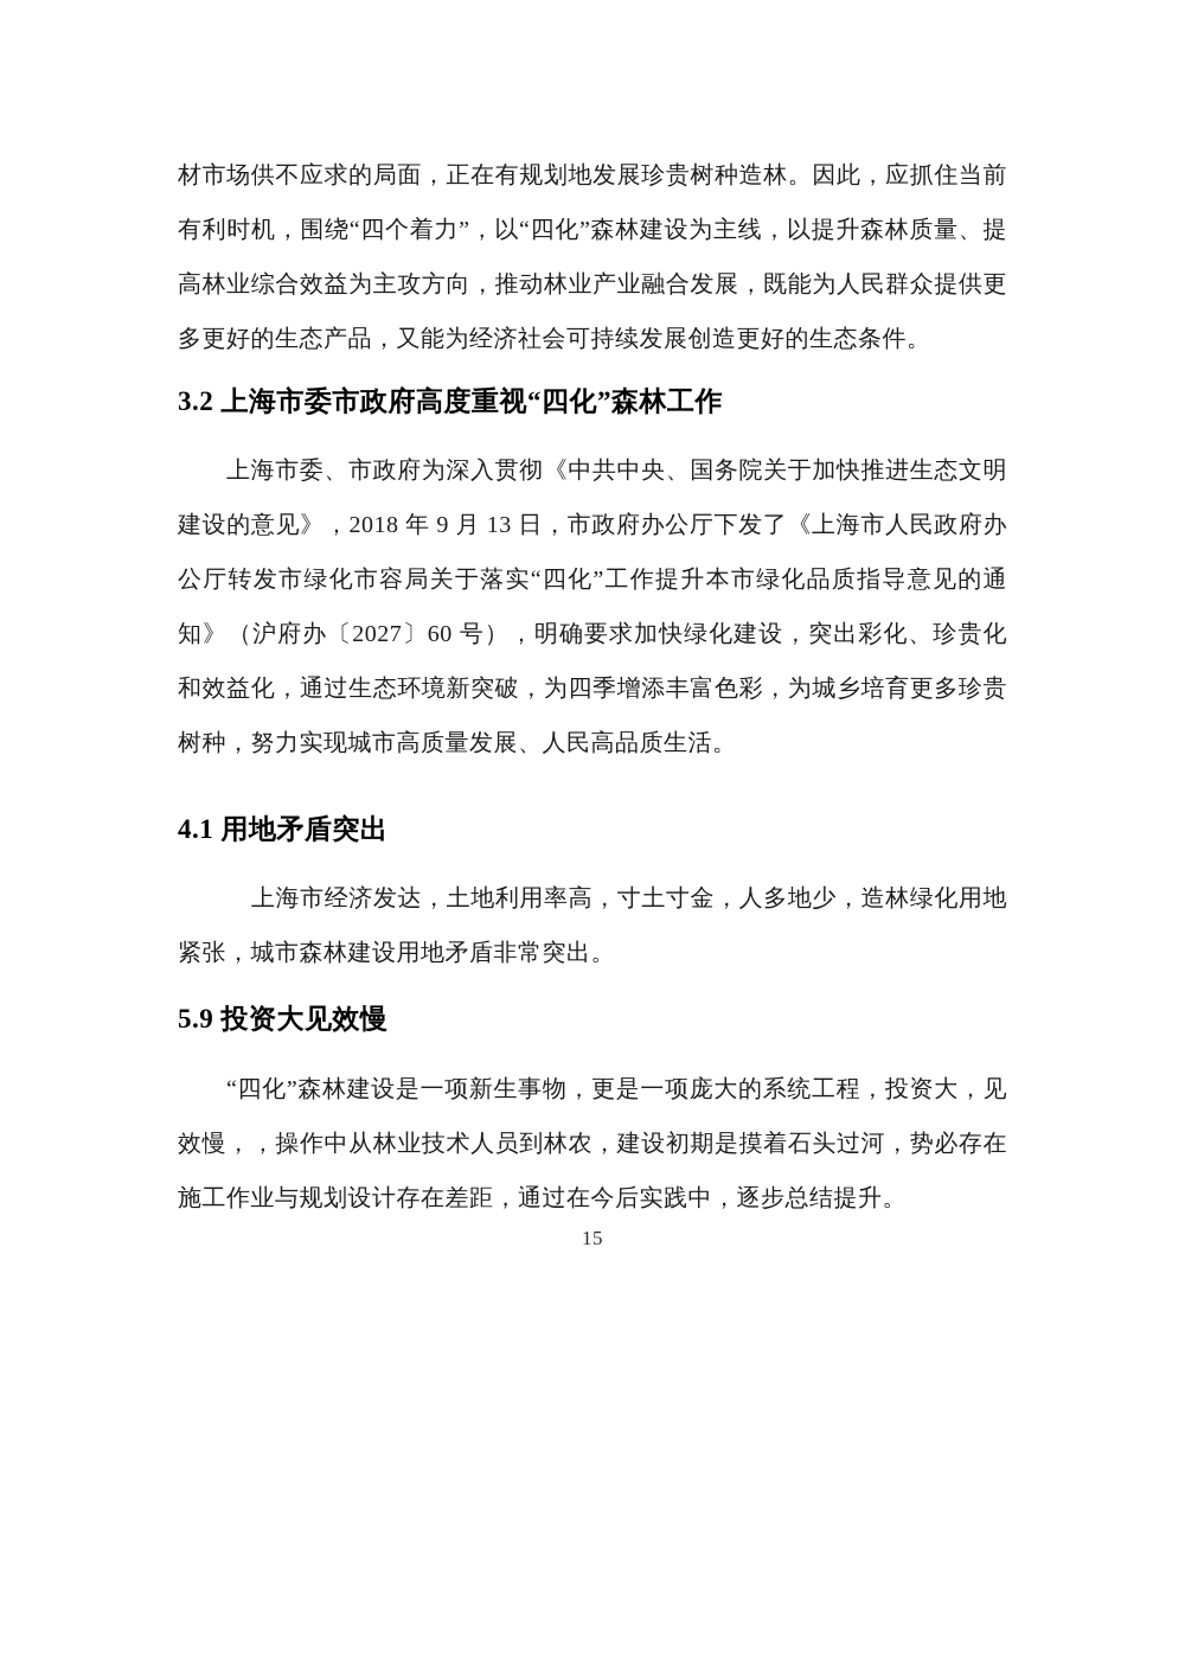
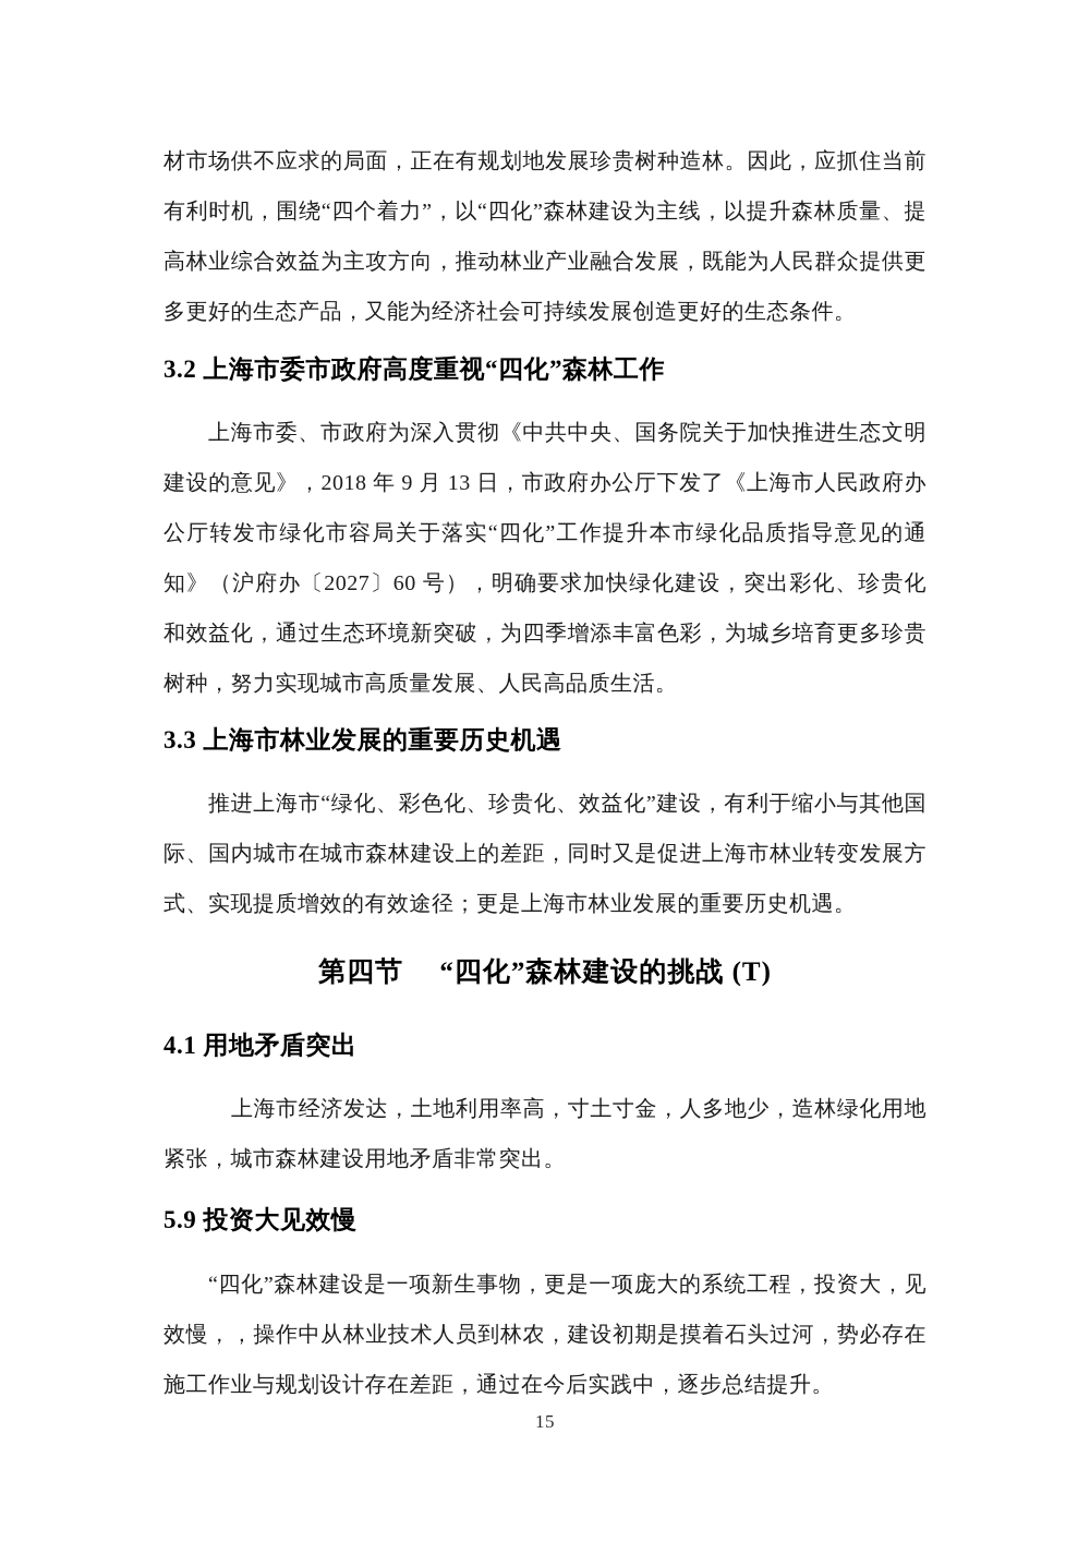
  材市场供不应求的局面，正在有规划地发展珍贵树种造林。因此，应抓住当前有利时机，围绕“四个着力”，以“四化”森林建设为主线，以提升森林质量、提高林业综合效益为主攻方向，推动林业产业融合发展，既能为人民群众提供更多更好的生态产品，又能为经济社会可持续发展创造更好的生态条件。
  3.2 上海市委市政府高度重视“四化”森林工作
  上海市委、市政府为深入贯彻《中共中央、国务院关于加快推进生态文明建设的意见》，2018 年 9 月 13 日，市政府办公厅下发了《上海市人民政府办公厅转发市绿化市容局关于落实“四化”工作提升本市绿化品质指导意见的通知》（沪府办〔2027〕60 号），明确要求加快绿化建设，突出彩化、珍贵化和效益化，通过生态环境新突破，为四季增添丰富色彩，为城乡培育更多珍贵树种，努力实现城市高质量发展、人民高品质生活。
+ 3.3 上海市林业发展的重要历史机遇
+ 推进上海市“绿化、彩色化、珍贵化、效益化”建设，有利于缩小与其他国际、国内城市在城市森林建设上的差距，同时又是促进上海市林业转变发展方式、实现提质增效的有效途径；更是上海市林业发展的重要历史机遇。
+ 第四节 “四化”森林建设的挑战 (T)
  4.1 用地矛盾突出
  上海市经济发达，土地利用率高，寸土寸金，人多地少，造林绿化用地紧张，城市森林建设用地矛盾非常突出。
  5.9 投资大见效慢
  “四化”森林建设是一项新生事物，更是一项庞大的系统工程，投资大，见效慢，，操作中从林业技术人员到林农，建设初期是摸着石头过河，势必存在施工作业与规划设计存在差距，通过在今后实践中，逐步总结提升。
  15
